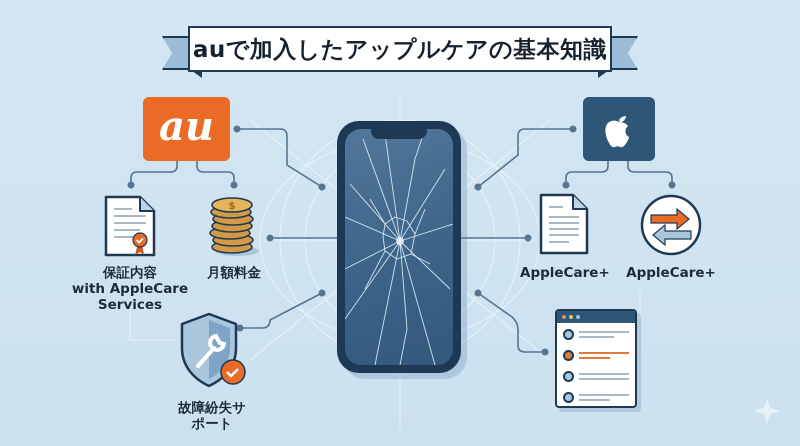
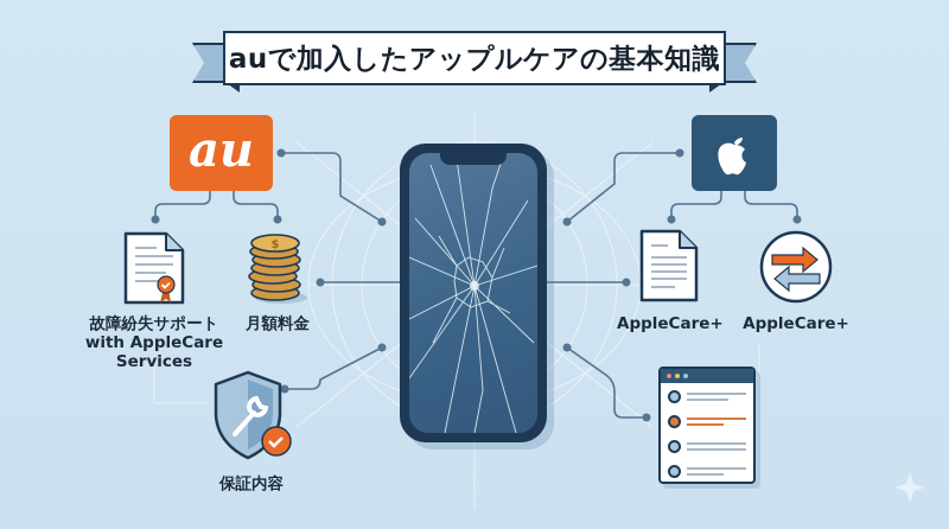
  auで加入したアップルケアの基本知識
  au
- 保証内容
+ 故障紛失サポート
  with AppleCare
  Services
  $
  月額料金
- 故障紛失サポート
+ 保証内容
  AppleCare+
  AppleCare+
